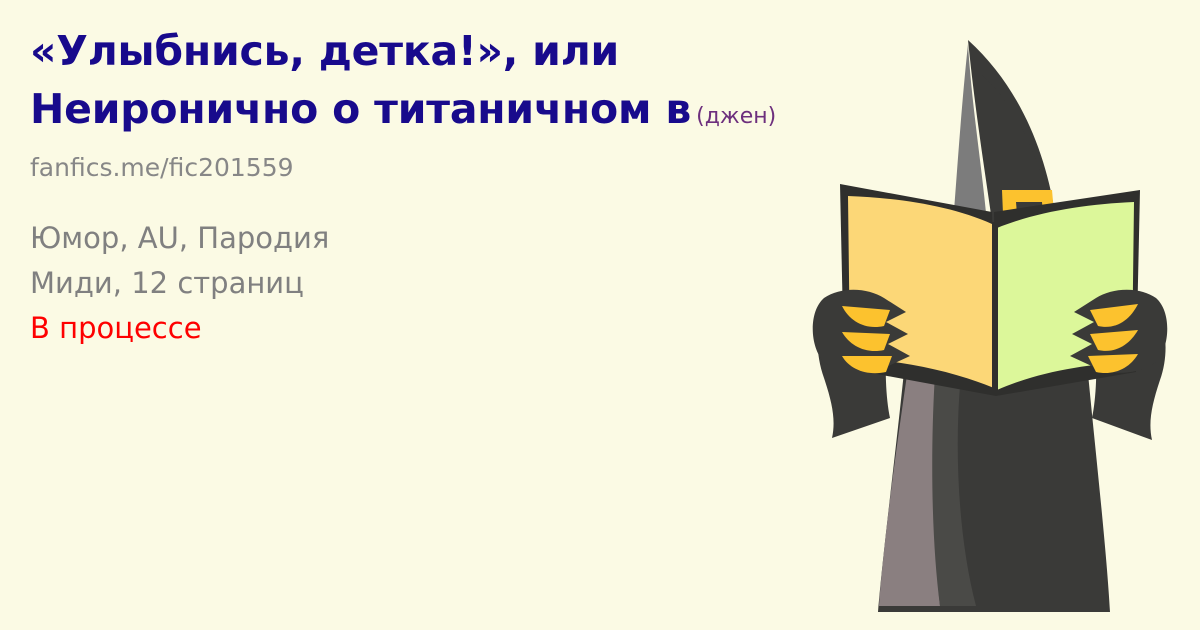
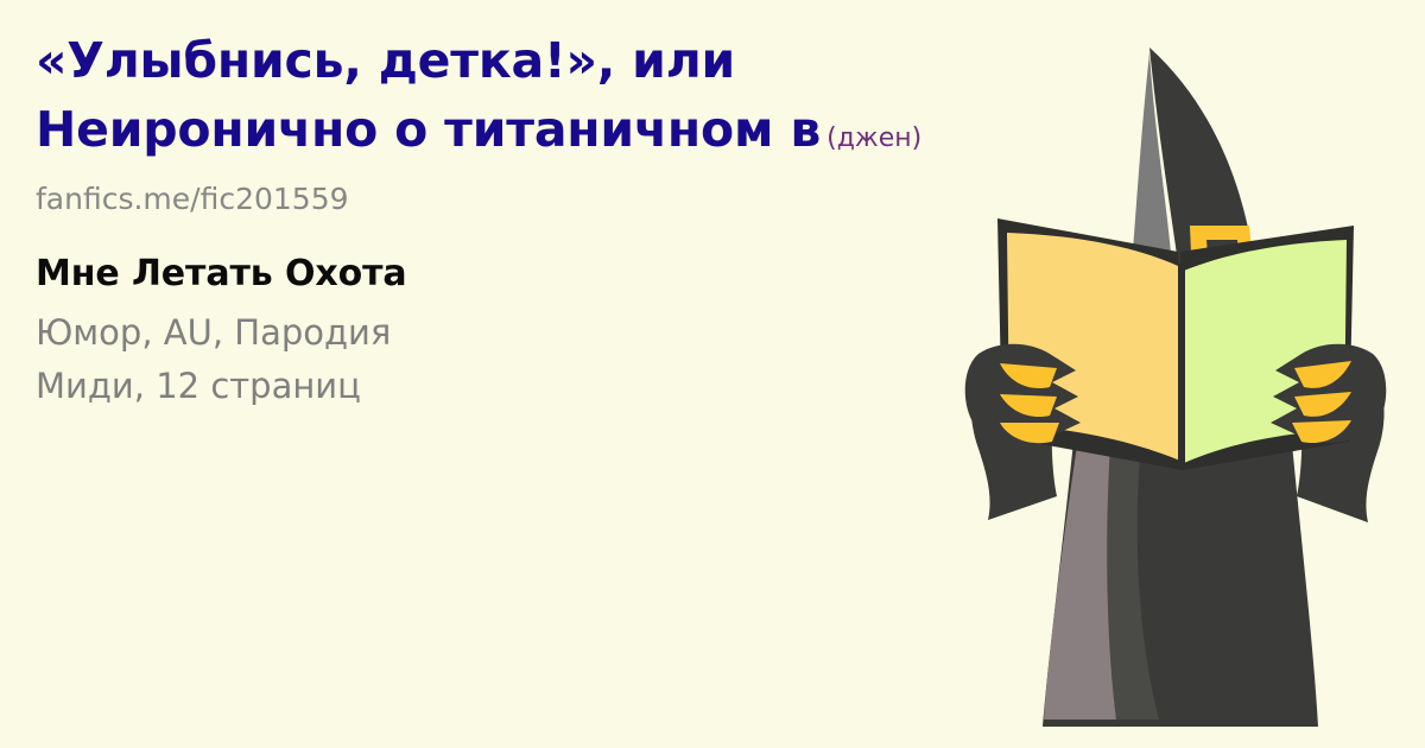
  «Улыбнись, детка!», или
  Неиронично о титаничном в (джен)
  fanfics.me/fic201559
+ Мне Летать Охота
  Юмор, AU, Пародия
  Миди, 12 страниц
- В процессе
